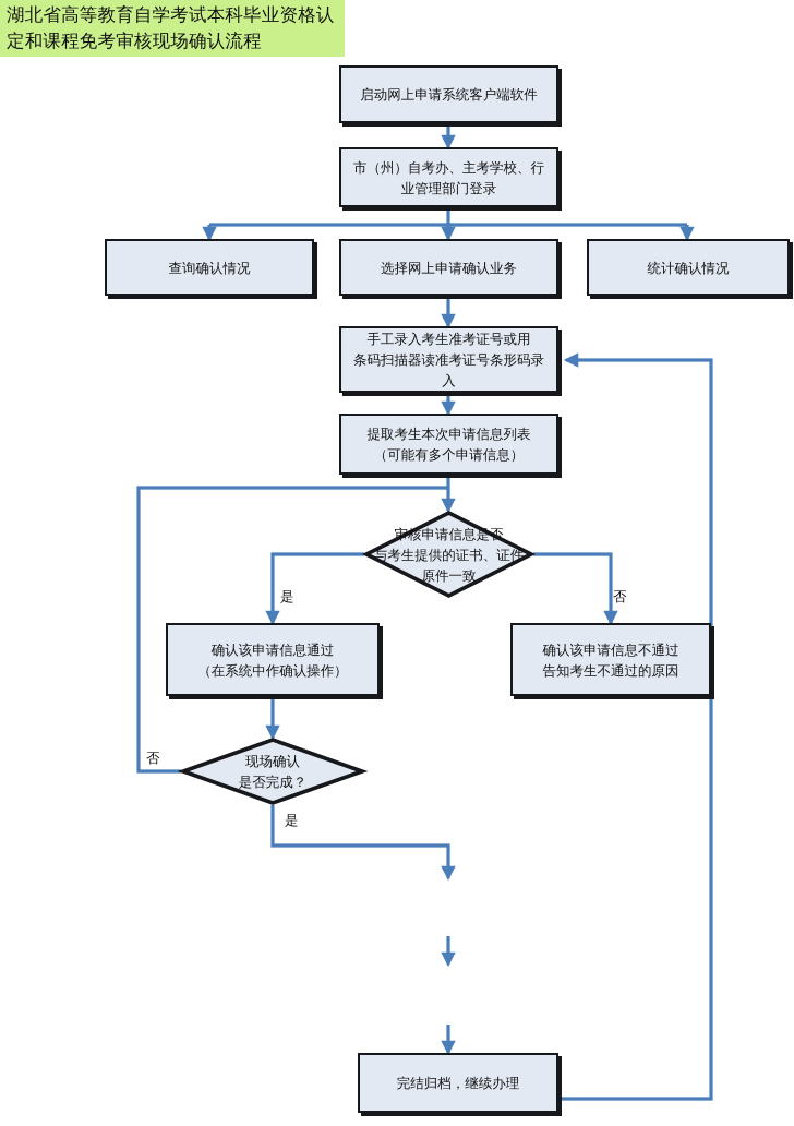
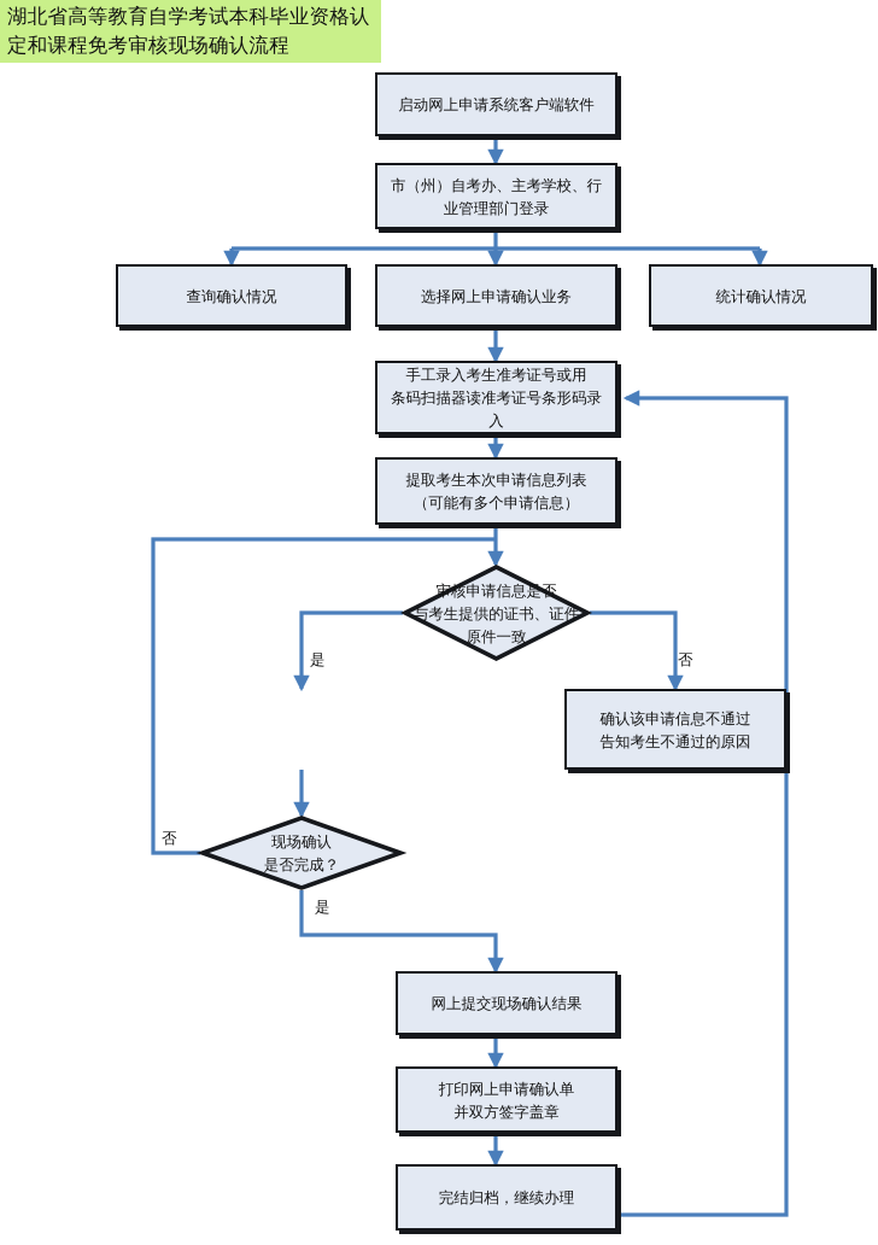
  湖北省高等教育自学考试本科毕业资格认定和课程免考审核现场确认流程
  启动网上申请系统客户端软件
  市（州）自考办、主考学校、行
  业管理部门登录
  查询确认情况
  选择网上申请确认业务
  统计确认情况
  手工录入考生准考证号或用
  条码扫描器读准考证号条形码录
  入
  提取考生本次申请信息列表
  （可能有多个申请信息）
  审核申请信息是否
  与考生提供的证书、证件
  原件一致
- 确认该申请信息通过
- （在系统中作确认操作）
  确认该申请信息不通过
  告知考生不通过的原因
  现场确认
  是否完成？
+ 网上提交现场确认结果
+ 打印网上申请确认单
+ 并双方签字盖章
  完结归档，继续办理
  是
  否
  否
  是
